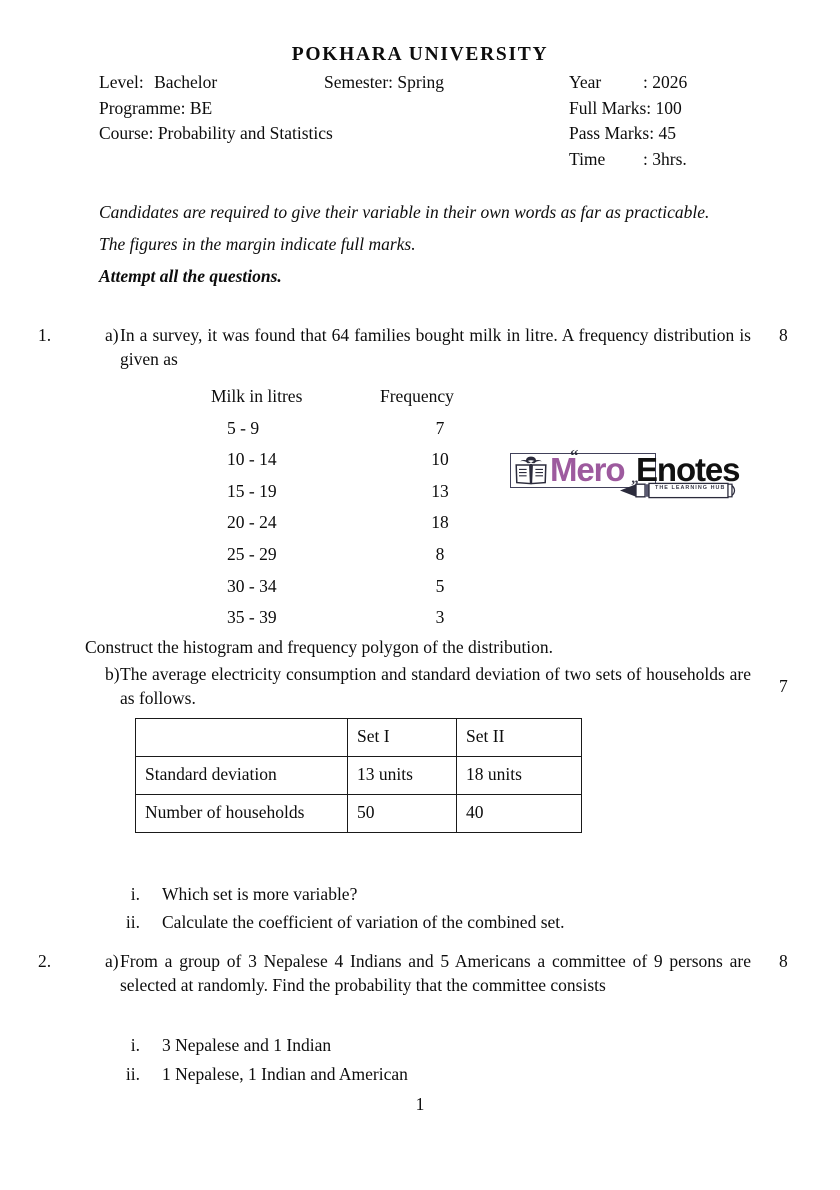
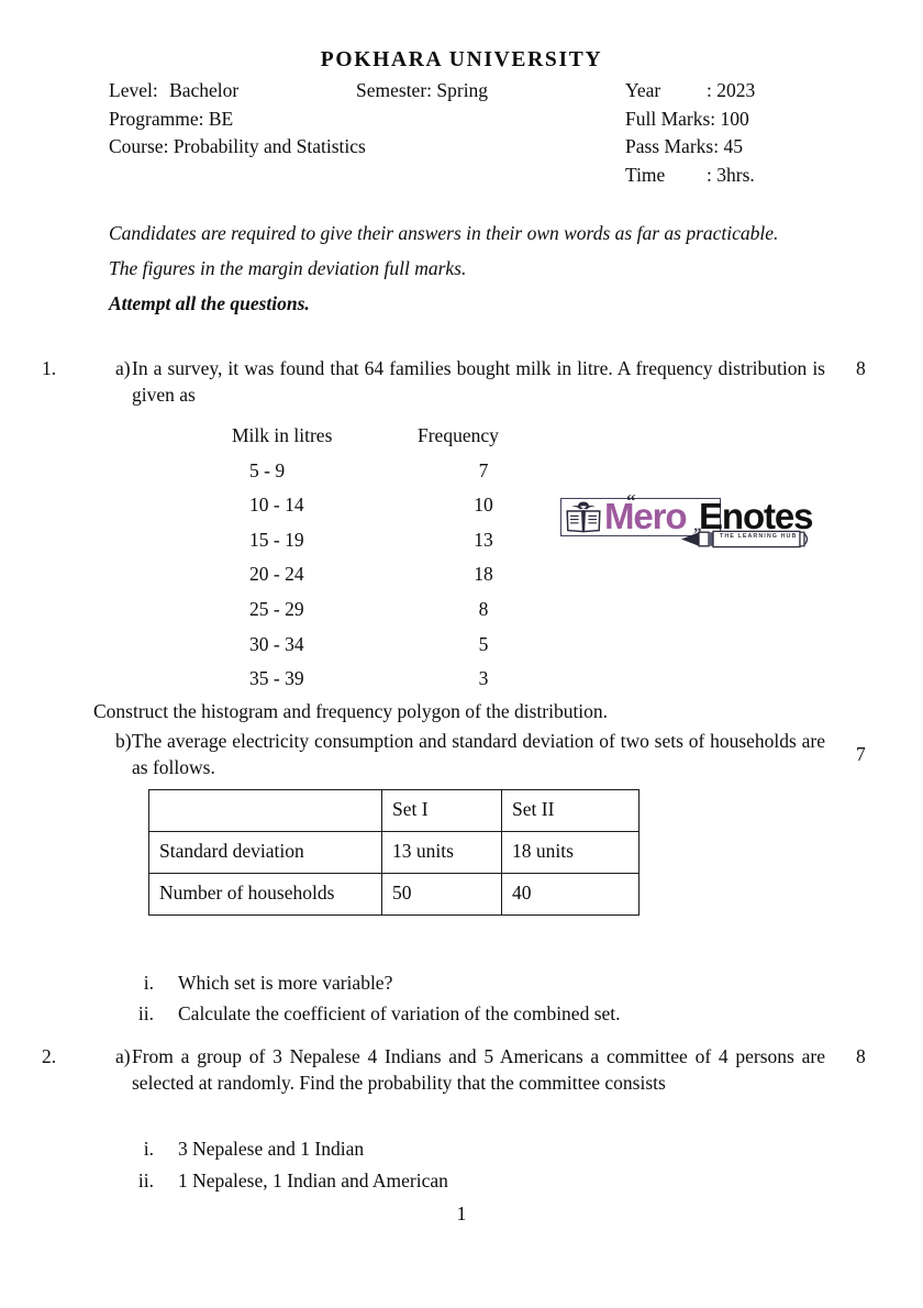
  POKHARA UNIVERSITY
  Level: Bachelor
  Semester: Spring
  Year
- : 2026
+ : 2023
  Programme: BE
  Full Marks: 100
  Course: Probability and Statistics
  Pass Marks: 45
  Time
  : 3hrs.
- Candidates are required to give their variable in their own words as far as practicable.
+ Candidates are required to give their answers in their own words as far as practicable.
- The figures in the margin indicate full marks.
+ The figures in the margin deviation full marks.
  Attempt all the questions.
  1.
  a)
  In a survey, it was found that 64 families bought milk in litre. A frequency distribution is given as
  8
  Milk in litres
  Frequency
  5 - 9
  7
  10 - 14
  10
  15 - 19
  13
  20 - 24
  18
  25 - 29
  8
  30 - 34
  5
  35 - 39
  3
  “
  Mero
  Enotes
  Construct the histogram and frequency polygon of the distribution.
  b)
  The average electricity consumption and standard deviation of two sets of households are as follows.
  7
  	Set I	Set II
  Standard deviation	13 units	18 units
  Number of households	50	40
  i.
  Which set is more variable?
  ii.
  Calculate the coefficient of variation of the combined set.
  2.
  a)
- From a group of 3 Nepalese 4 Indians and 5 Americans a committee of 9 persons are selected at randomly. Find the probability that the committee consists
+ From a group of 3 Nepalese 4 Indians and 5 Americans a committee of 4 persons are selected at randomly. Find the probability that the committee consists
  8
  i.
  3 Nepalese and 1 Indian
  ii.
  1 Nepalese, 1 Indian and American
  1
